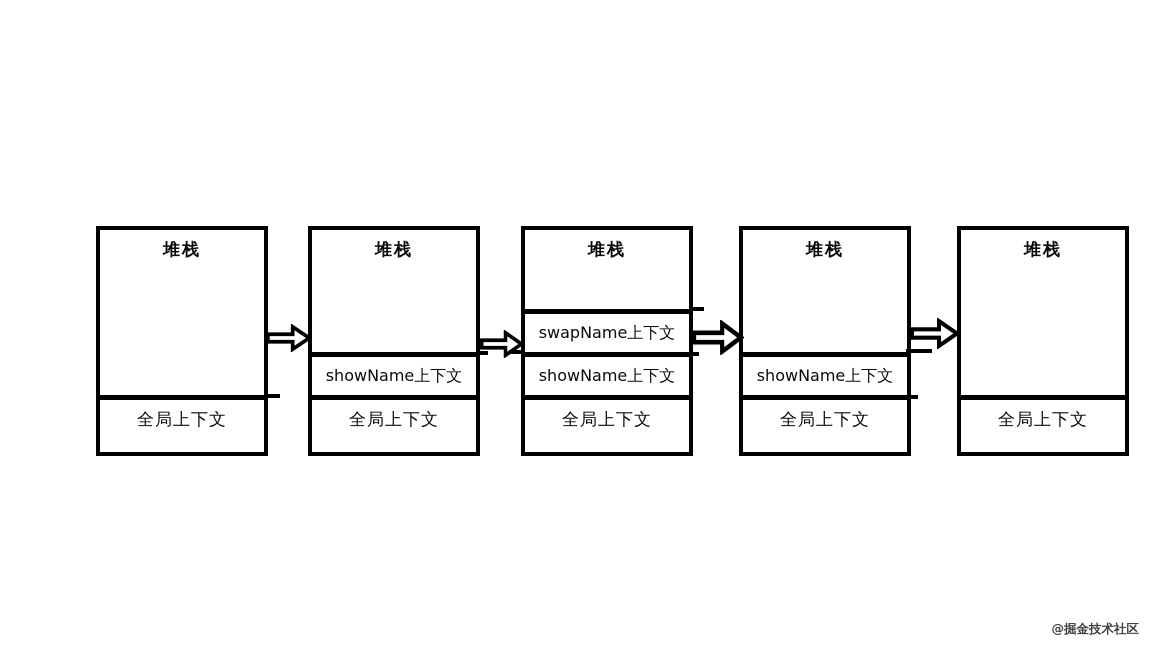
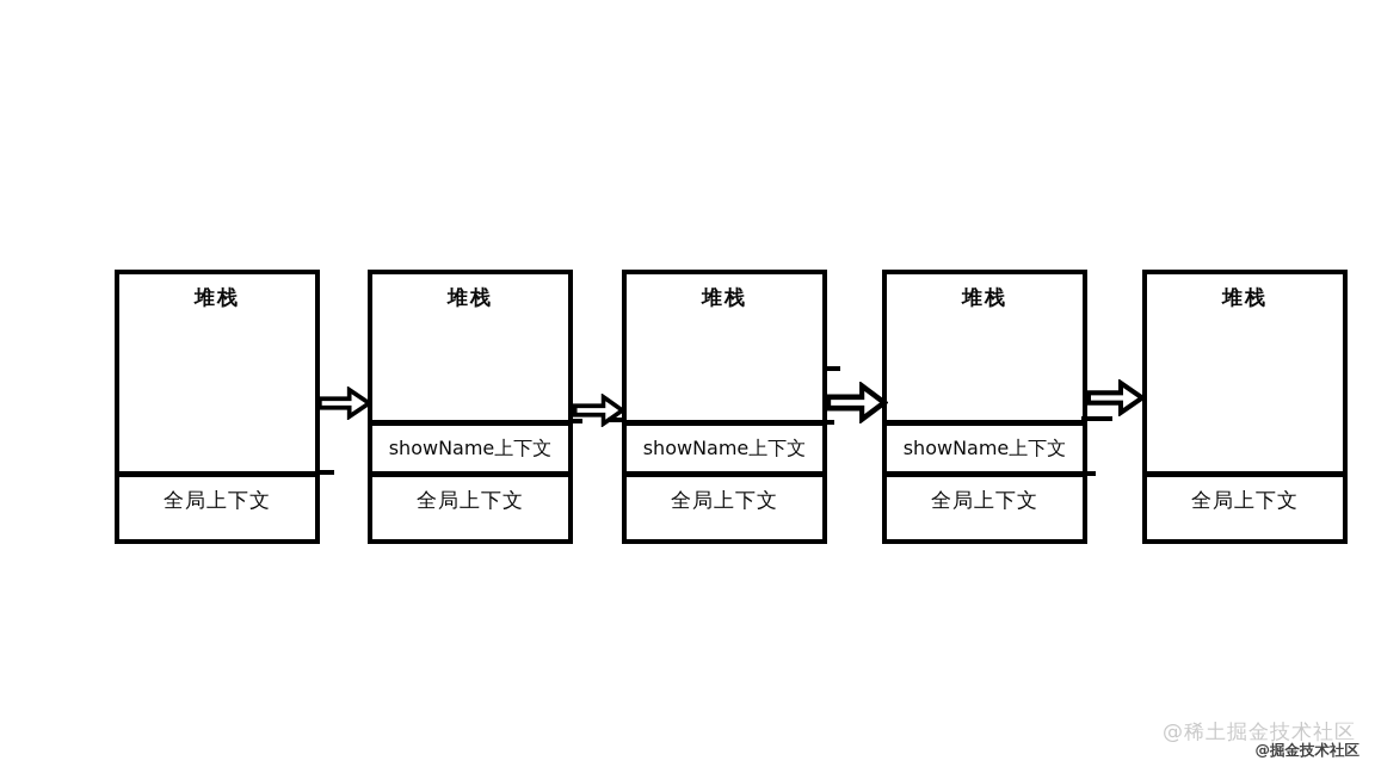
  堆栈
  全局上下文
  堆栈
  showName上下文
  全局上下文
  堆栈
- swapName上下文
  showName上下文
  全局上下文
  堆栈
  showName上下文
  全局上下文
  堆栈
  全局上下文
+ @稀土掘金技术社区
  @掘金技术社区
